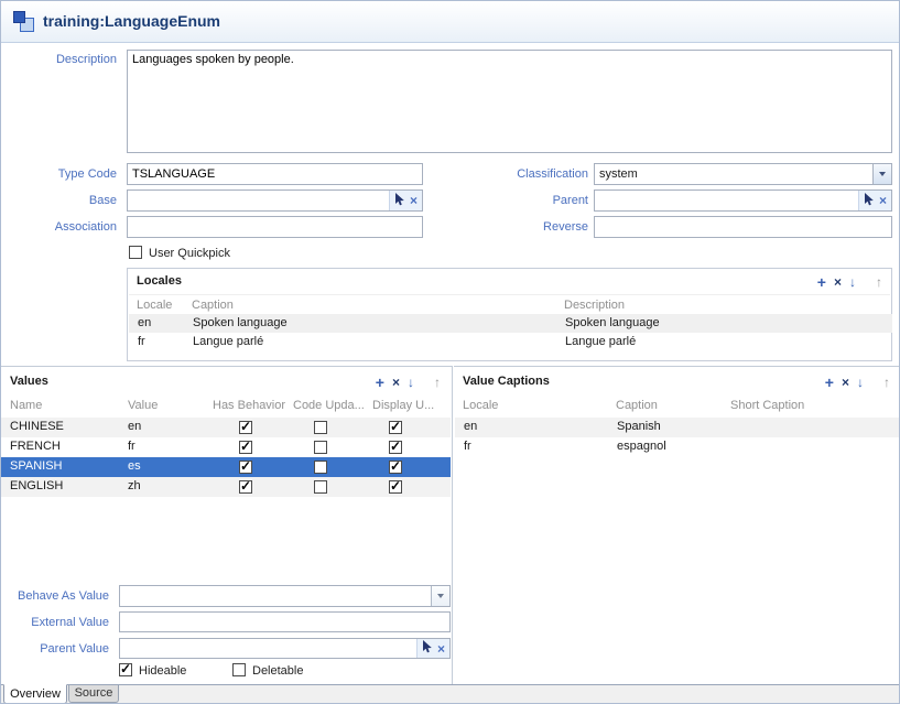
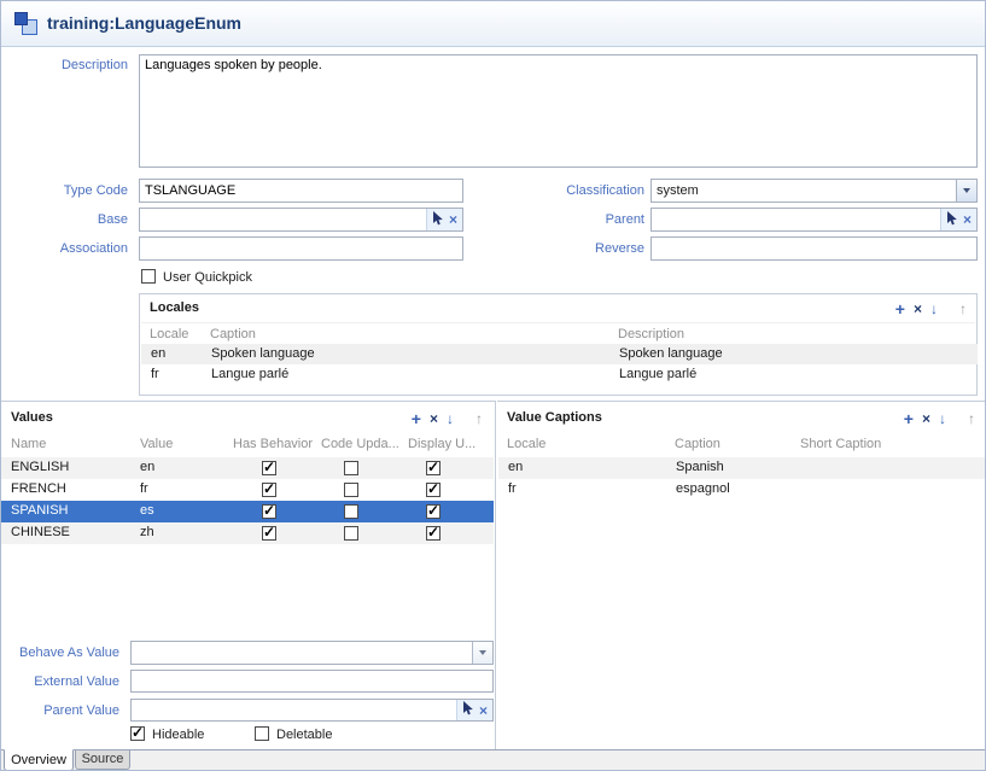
  training:LanguageEnum
  Description
  Languages spoken by people.
  Type Code
  TSLANGUAGE
  Classification
  system
  Base
  ×
  Parent
  ×
  Association
  Reverse
  User Quickpick
  Locales
  +
  ×
  ↓
  ↑
  Locale
  Caption
  Description
  en
  Spoken language
  Spoken language
  fr
  Langue parlé
  Langue parlé
  Values
  +
  ×
  ↓
  ↑
  Name
  Value
  Has Behavior
  Code Upda...
  Display U...
- CHINESE
+ ENGLISH
  en
  FRENCH
  fr
  SPANISH
  es
- ENGLISH
+ CHINESE
  zh
  Behave As Value
  External Value
  Parent Value
  ×
  Hideable
  Deletable
  Value Captions
  +
  ×
  ↓
  ↑
  Locale
  Caption
  Short Caption
  en
  Spanish
  fr
  espagnol
  Overview
  Source
